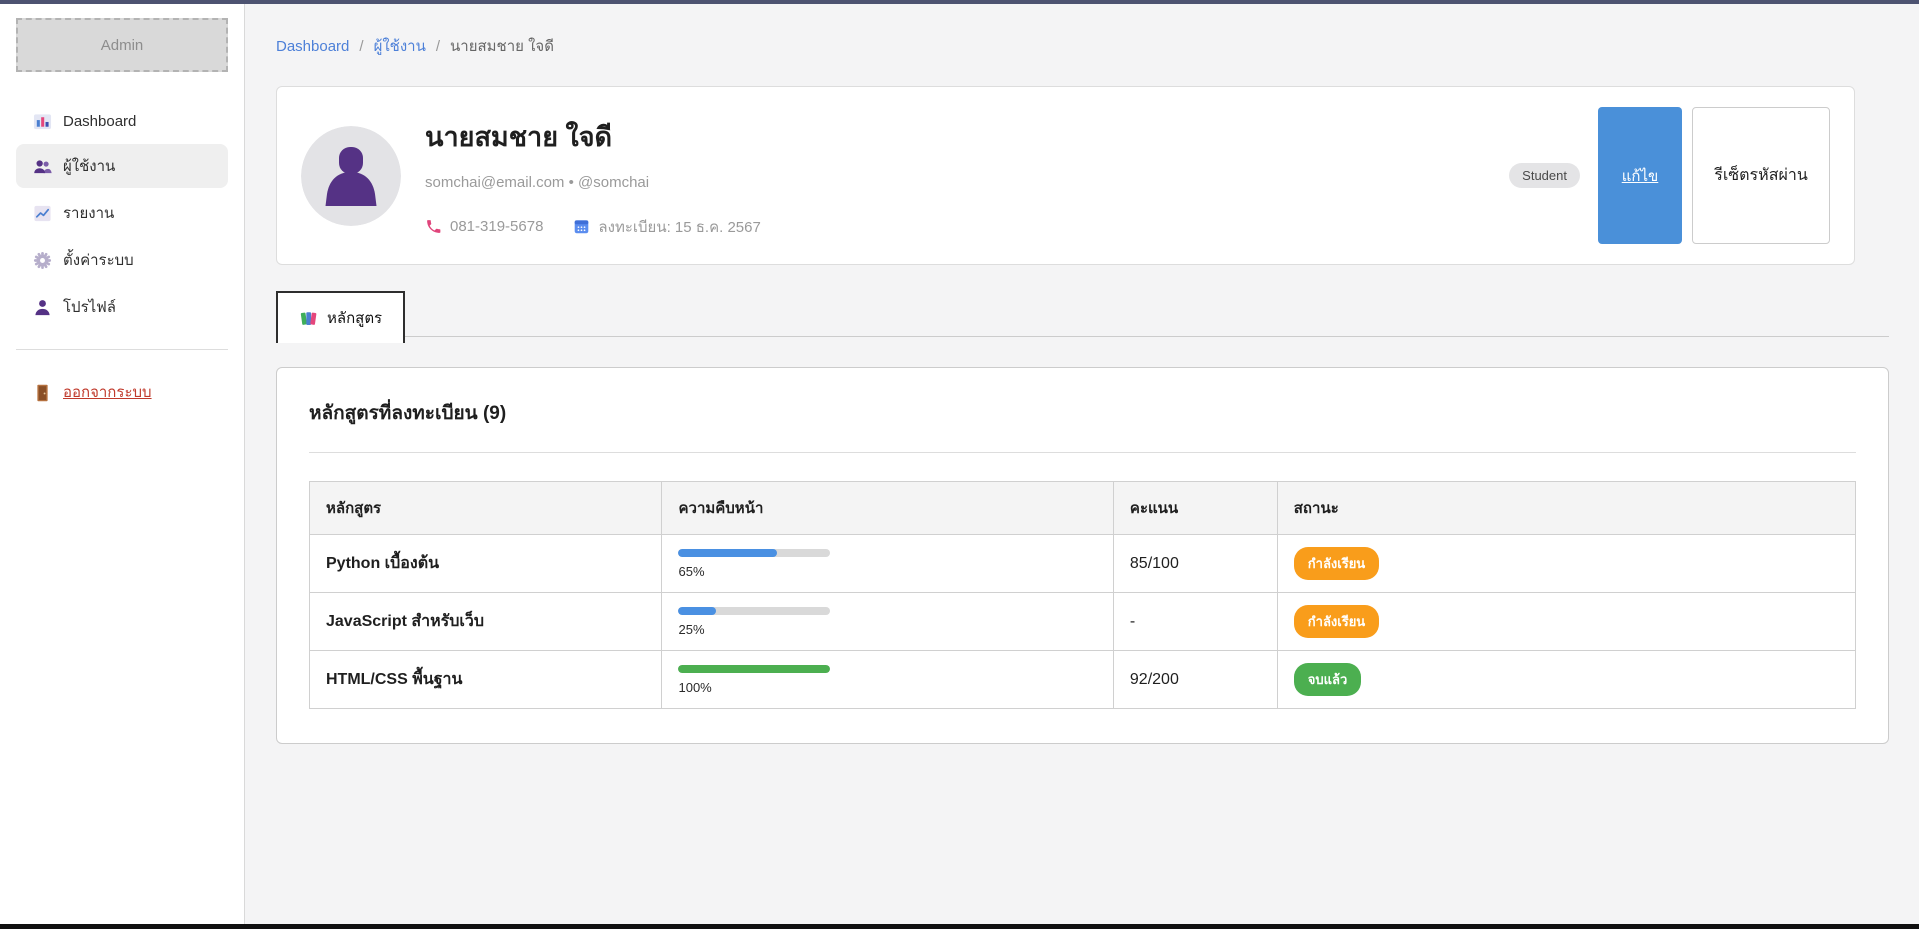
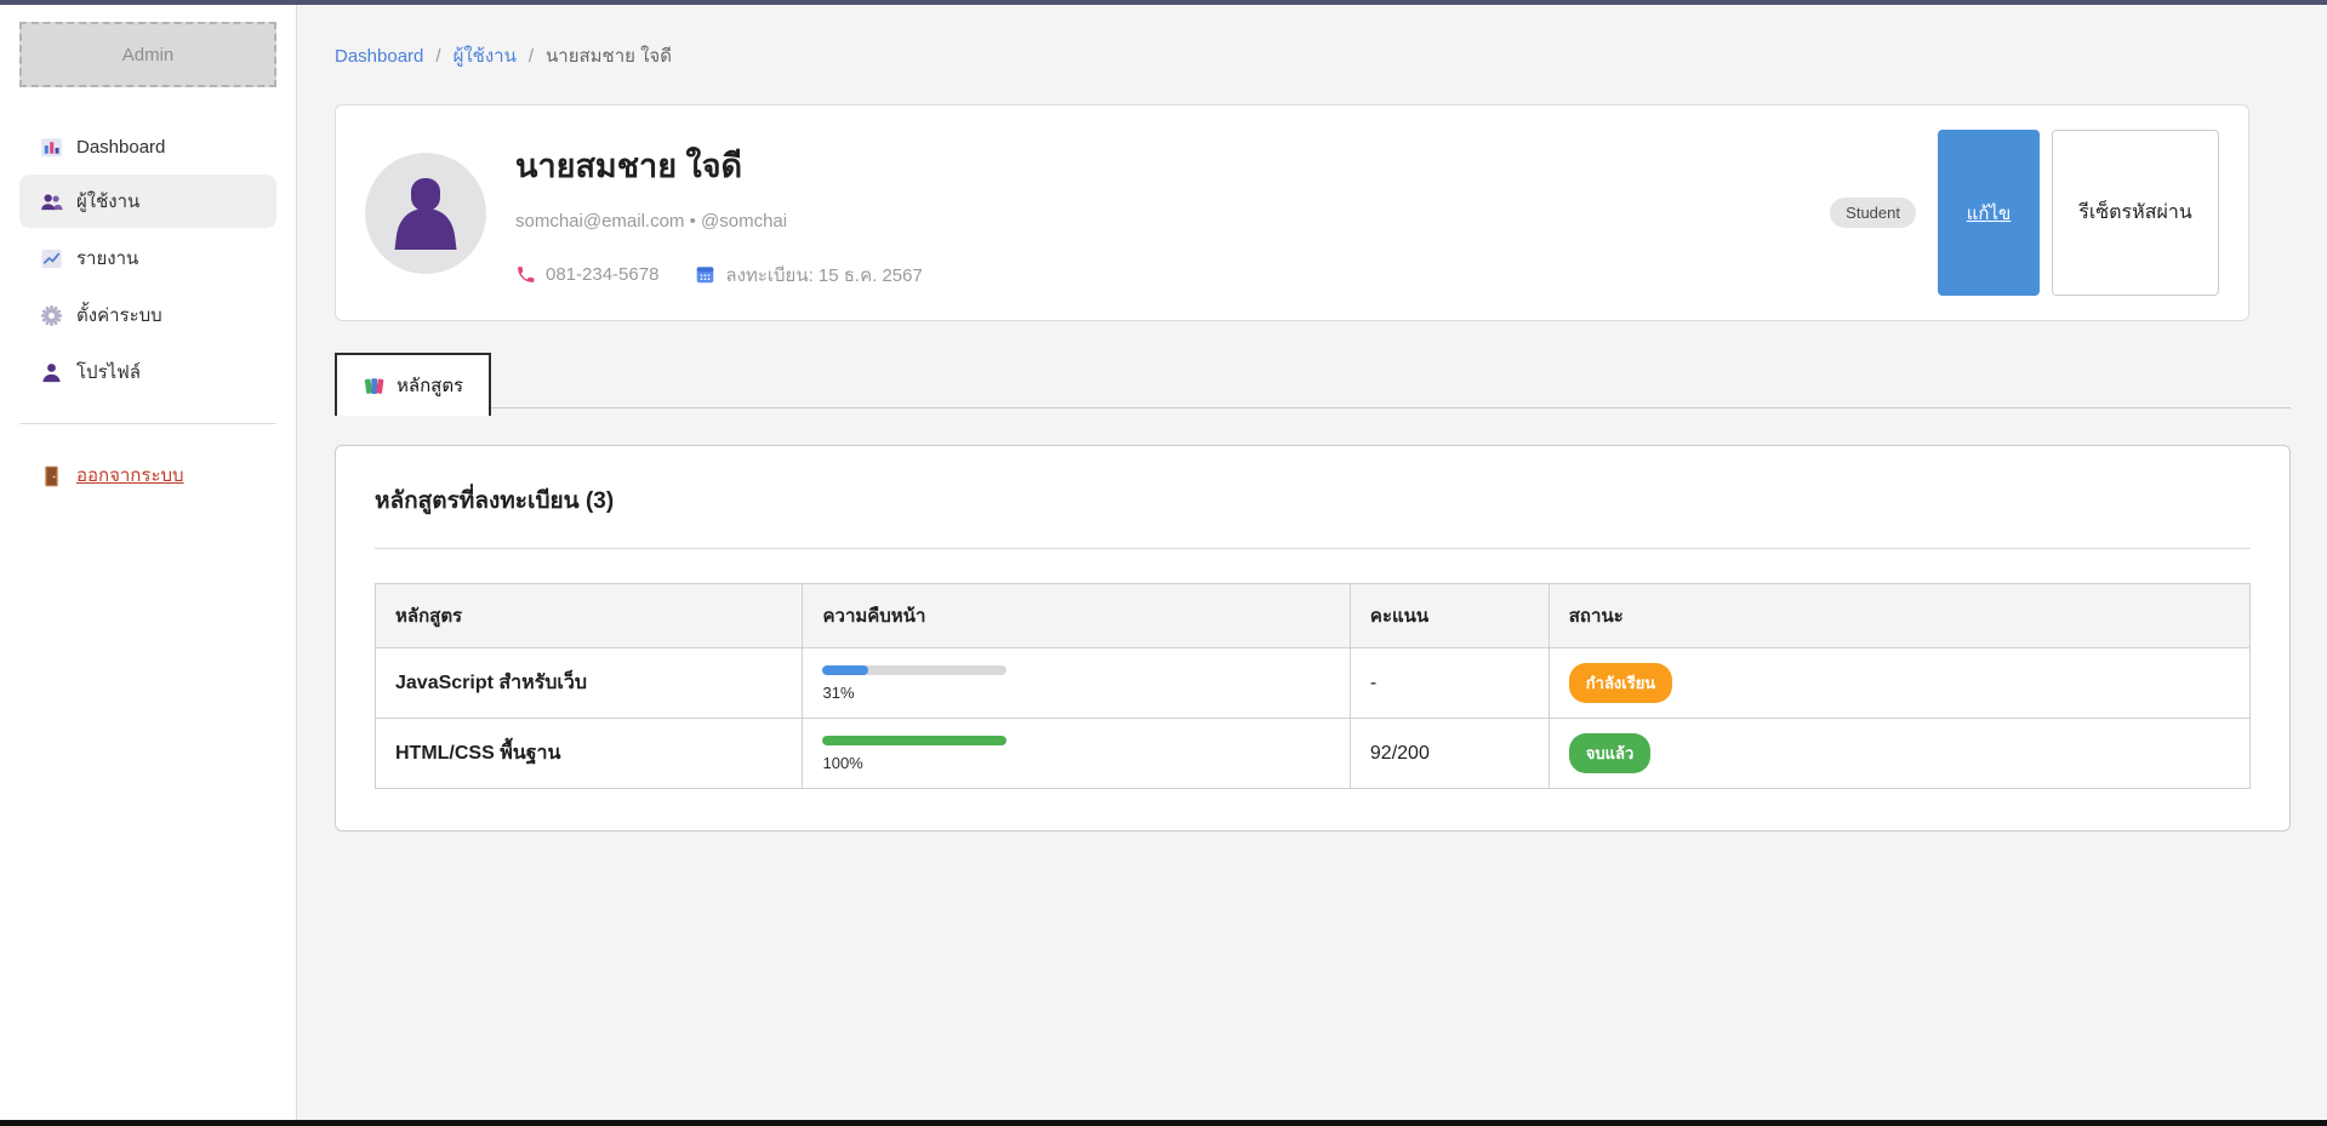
  Admin
  Dashboard
  ผู้ใช้งาน
  รายงาน
  ตั้งค่าระบบ
  โปรไฟล์
  ออกจากระบบ
  Dashboard
  /
  ผู้ใช้งาน
  /
  นายสมชาย ใจดี
  นายสมชาย ใจดี
  somchai@email.com • @somchai
- 081-319-5678
+ 081-234-5678
  ลงทะเบียน: 15 ธ.ค. 2567
  Student
  แก้ไข
  รีเซ็ตรหัสผ่าน
  หลักสูตร
- หลักสูตรที่ลงทะเบียน (9)
+ หลักสูตรที่ลงทะเบียน (3)
  หลักสูตร	ความคืบหน้า	คะแนน	สถานะ
- Python เบื้องต้น	65%	85/100	กำลังเรียน
- JavaScript สำหรับเว็บ	25%	-	กำลังเรียน
+ JavaScript สำหรับเว็บ	31%	-	กำลังเรียน
  HTML/CSS พื้นฐาน	100%	92/200	จบแล้ว
